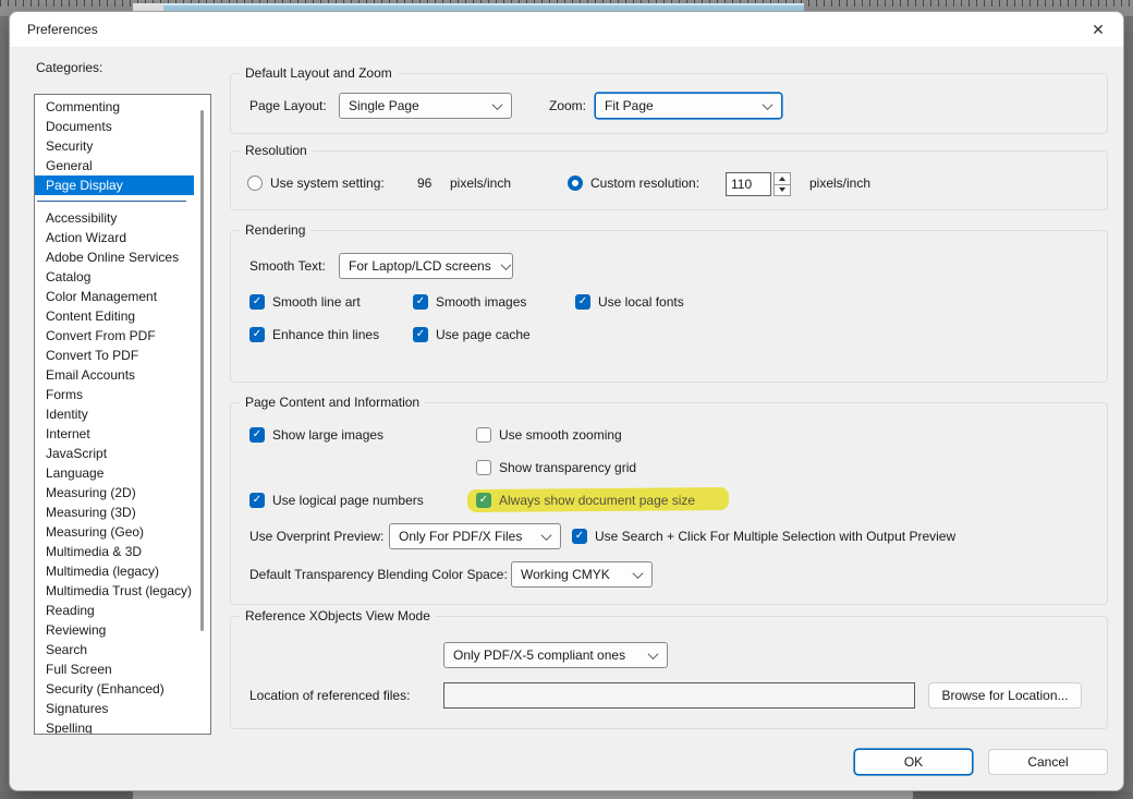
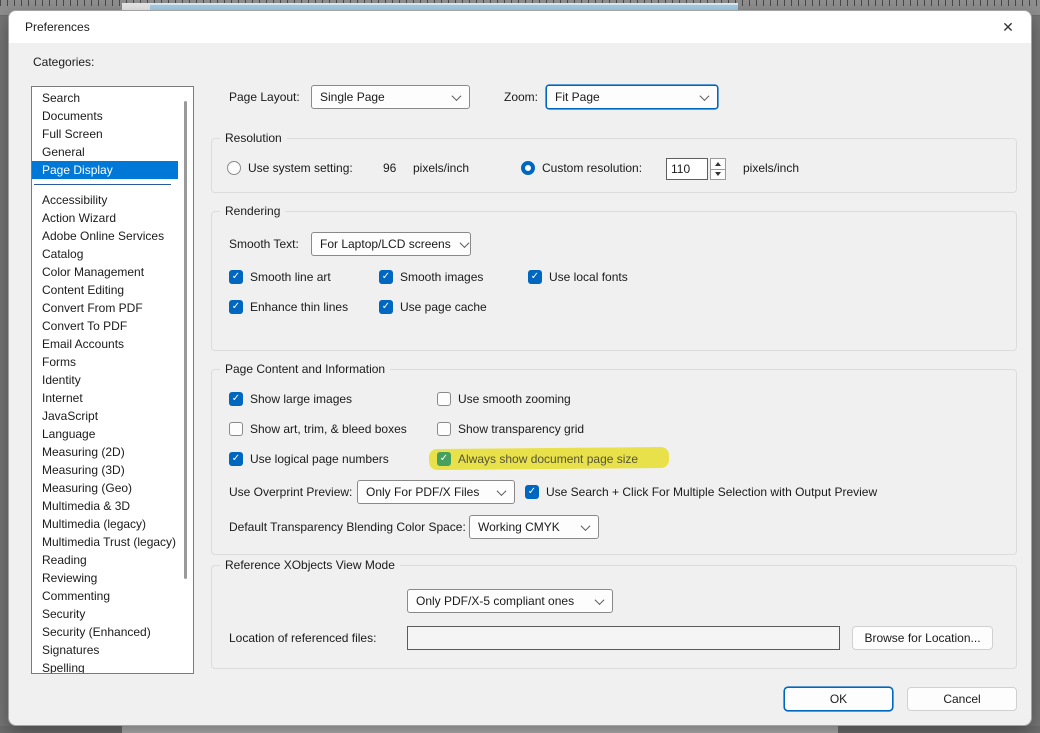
  Preferences
  ✕
  Categories:
- Commenting
+ Search
  Documents
- Security
+ Full Screen
  General
  Page Display
  Accessibility
  Action Wizard
  Adobe Online Services
  Catalog
  Color Management
  Content Editing
  Convert From PDF
  Convert To PDF
  Email Accounts
  Forms
  Identity
  Internet
  JavaScript
  Language
  Measuring (2D)
  Measuring (3D)
  Measuring (Geo)
  Multimedia & 3D
  Multimedia (legacy)
  Multimedia Trust (legacy)
  Reading
  Reviewing
- Search
+ Commenting
- Full Screen
+ Security
  Security (Enhanced)
  Signatures
  Spelling
- Default Layout and Zoom
  Page Layout:
  Single Page
  Zoom:
  Fit Page
  Resolution
  Use system setting:
  96
  pixels/inch
  Custom resolution:
  110
  pixels/inch
  Rendering
  Smooth Text:
  For Laptop/LCD screens
  ✓
  Smooth line art
  ✓
  Smooth images
  ✓
  Use local fonts
  ✓
  Enhance thin lines
  ✓
  Use page cache
  Page Content and Information
  ✓
  Show large images
  Use smooth zooming
+ Show art, trim, & bleed boxes
  Show transparency grid
  ✓
  Use logical page numbers
  ✓
  Always show document page size
  Use Overprint Preview:
  Only For PDF/X Files
  ✓
  Use Search + Click For Multiple Selection with Output Preview
  Default Transparency Blending Color Space:
  Working CMYK
  Reference XObjects View Mode
  Only PDF/X-5 compliant ones
  Location of referenced files:
  Browse for Location...
  OK
  Cancel
